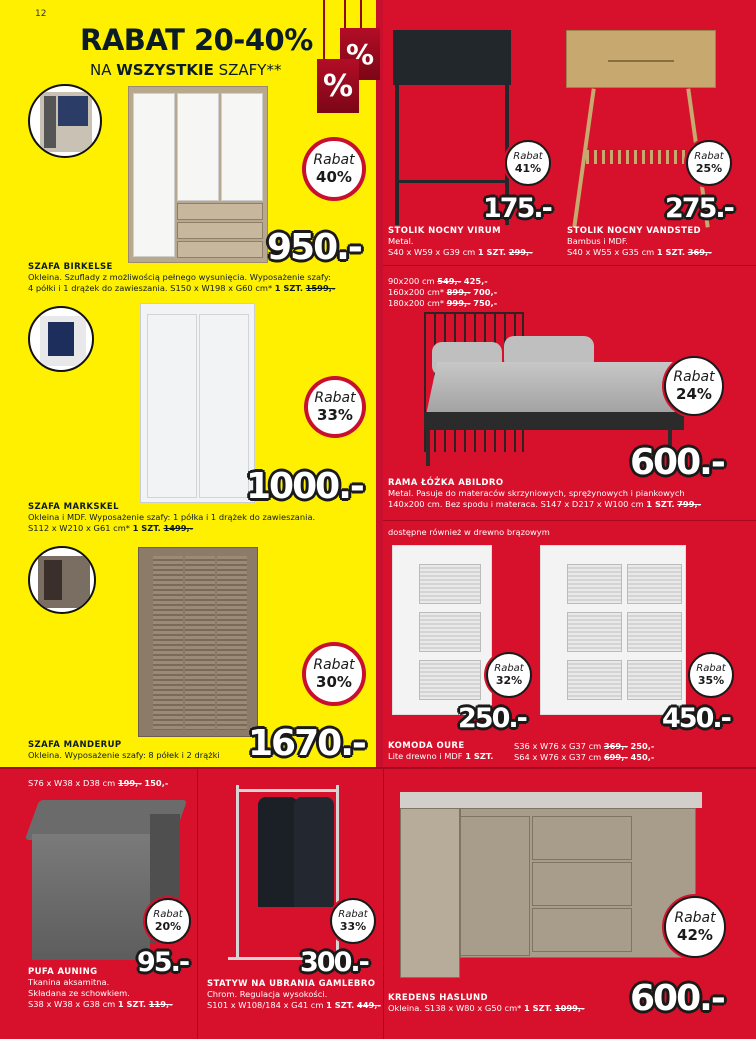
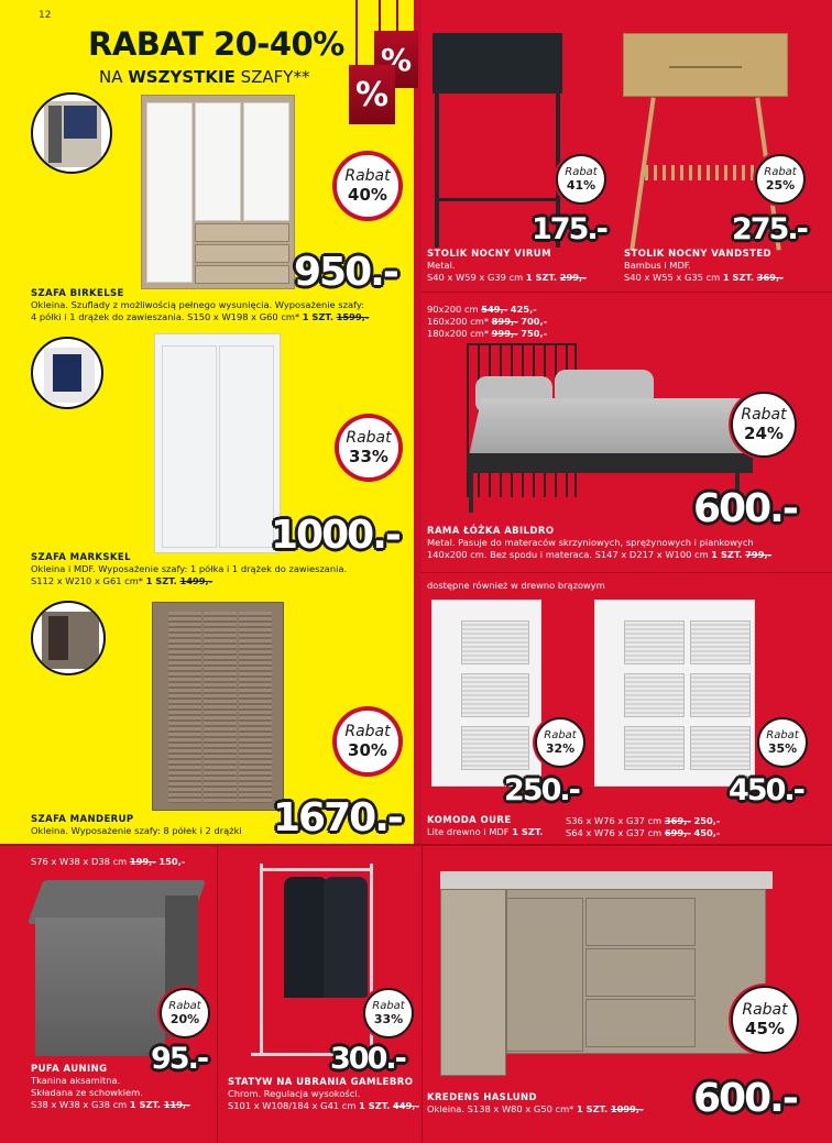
  12
  RABAT 20-40%
  NA WSZYSTKIE SZAFY**
  %
  %
  Rabat
  40%
  950.-
  SZAFA BIRKELSE
  Okleina. Szuflady z możliwością pełnego wysunięcia. Wyposażenie szafy:
  4 półki i 1 drążek do zawieszania. S150 x W198 x G60 cm* 1 SZT. 1599,-
  Rabat
  33%
  1000.-
  SZAFA MARKSKEL
  Okleina i MDF. Wyposażenie szafy: 1 półka i 1 drążek do zawieszania.
  S112 x W210 x G61 cm* 1 SZT. 1499,-
  Rabat
  30%
  1670.-
  SZAFA MANDERUP
  Okleina. Wyposażenie szafy: 8 półek i 2 drążki
  Rabat
  41%
  175.-
  STOLIK NOCNY VIRUM
  Metal.
  S40 x W59 x G39 cm 1 SZT. 299,-
  Rabat
  25%
  275.-
  STOLIK NOCNY VANDSTED
  Bambus i MDF.
  S40 x W55 x G35 cm 1 SZT. 369,-
  90x200 cm 549,- 425,-
  160x200 cm* 899,- 700,-
  180x200 cm* 999,- 750,-
  Rabat
  24%
  600.-
  RAMA ŁÓŻKA ABILDRO
  Metal. Pasuje do materaców skrzyniowych, sprężynowych i piankowych
  140x200 cm. Bez spodu i materaca. S147 x D217 x W100 cm 1 SZT. 799,-
  dostępne również w drewno brązowym
  Rabat
  32%
  250.-
  Rabat
  35%
  450.-
  KOMODA OURE
  Lite drewno i MDF 1 SZT.
  S36 x W76 x G37 cm 369,- 250,-
  S64 x W76 x G37 cm 699,- 450,-
  S76 x W38 x D38 cm 199,- 150,-
  Rabat
  20%
  95.-
  PUFA AUNING
  Tkanina aksamitna.
  Składana ze schowkiem.
  S38 x W38 x G38 cm 1 SZT. 119,-
  Rabat
  33%
  300.-
  STATYW NA UBRANIA GAMLEBRO
  Chrom. Regulacja wysokości.
  S101 x W108/184 x G41 cm 1 SZT. 449,-
  Rabat
- 42%
+ 45%
  600.-
  KREDENS HASLUND
  Okleina. S138 x W80 x G50 cm* 1 SZT. 1099,-
